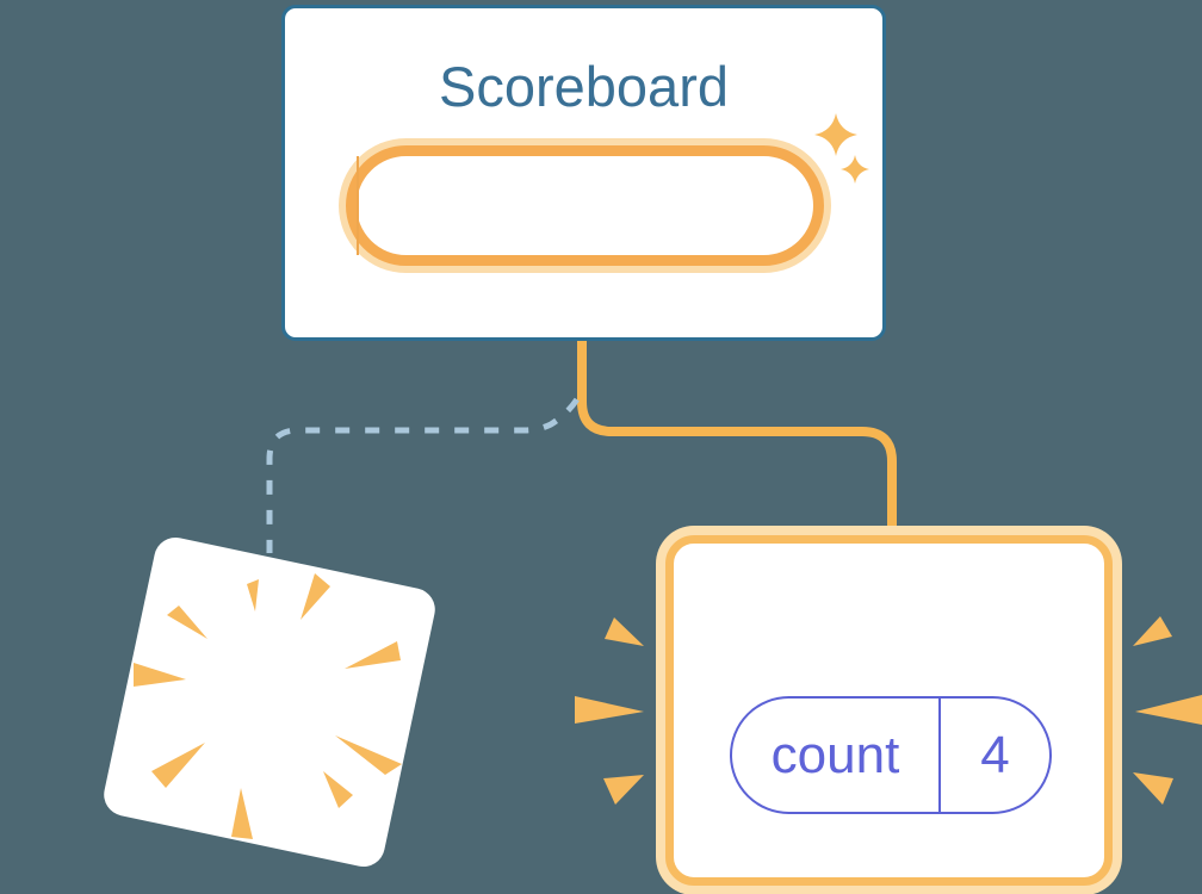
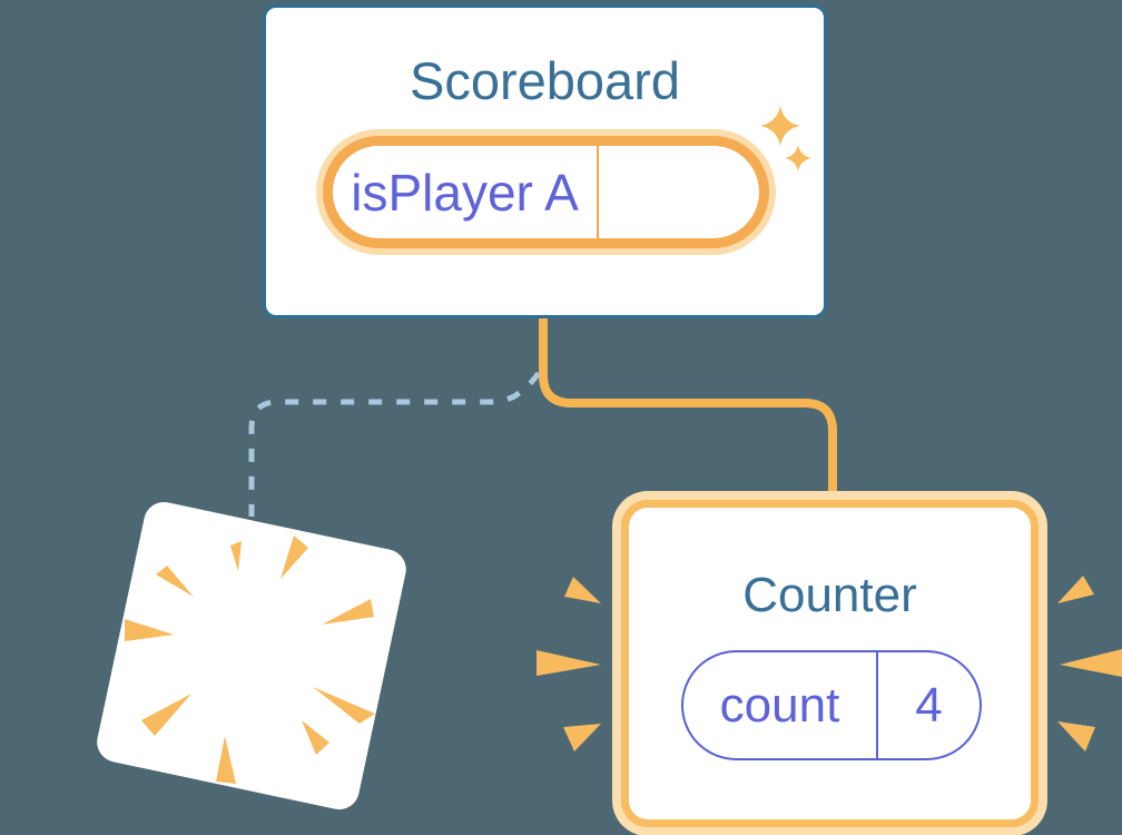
  Scoreboard
+ isPlayer A
+ Counter
  count
  4
